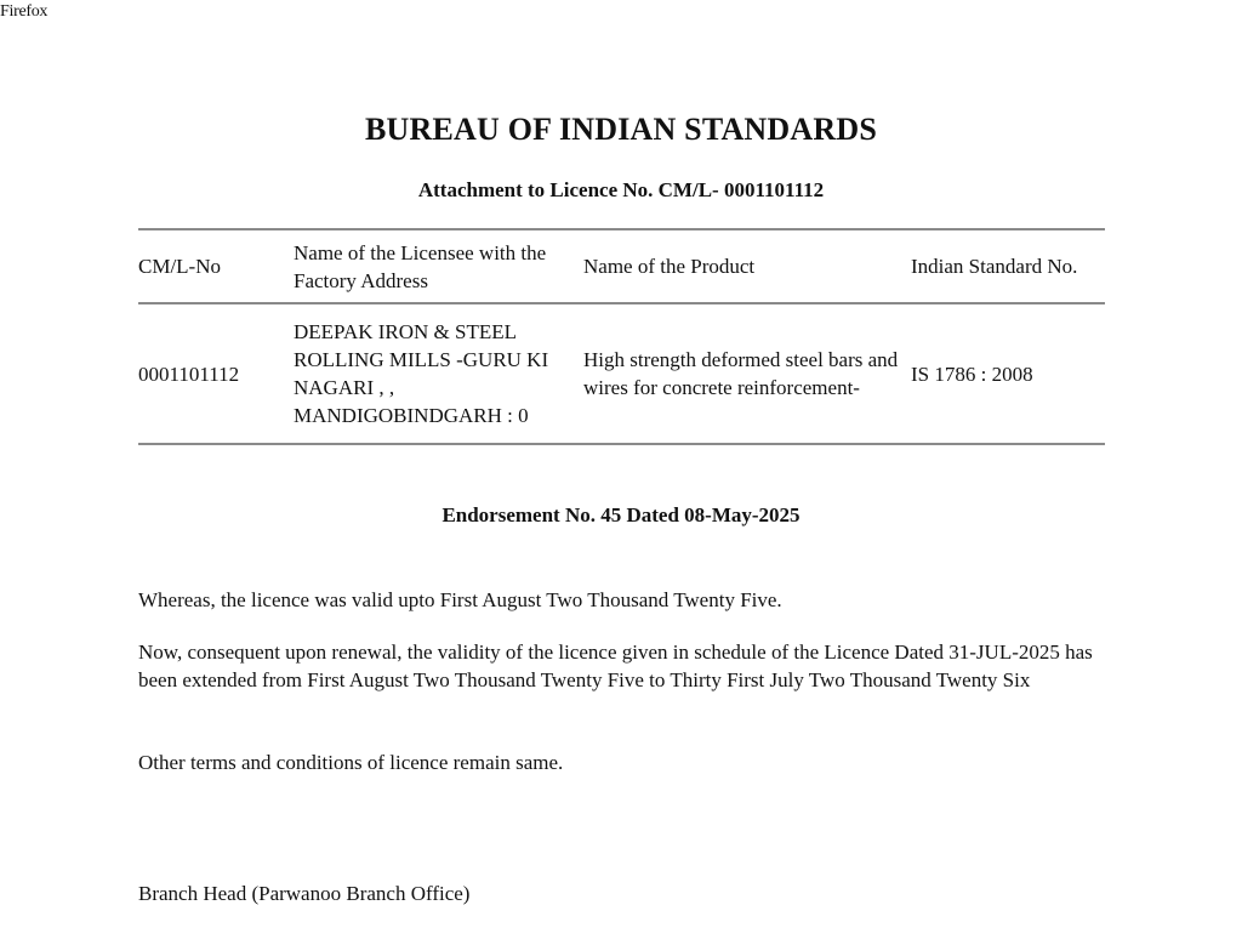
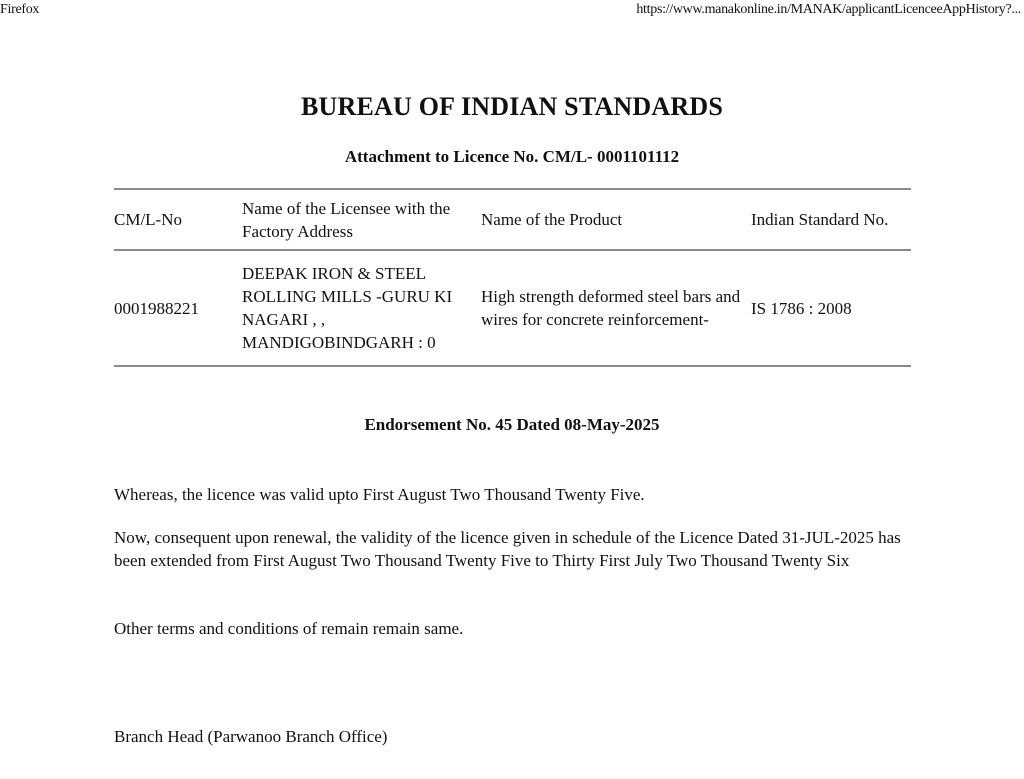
  Firefox
+ https://www.manakonline.in/MANAK/applicantLicenceeAppHistory?...
  BUREAU OF INDIAN STANDARDS
  Attachment to Licence No. CM/L- 0001101112
  CM/L-No	Name of the Licensee with the Factory Address	Name of the Product	Indian Standard No.
- 0001101112	DEEPAK IRON & STEEL ROLLING MILLS -GURU KI NAGARI , , MANDIGOBINDGARH : 0	High strength deformed steel bars and wires for concrete reinforcement-	IS 1786 : 2008
+ 0001988221	DEEPAK IRON & STEEL ROLLING MILLS -GURU KI NAGARI , , MANDIGOBINDGARH : 0	High strength deformed steel bars and wires for concrete reinforcement-	IS 1786 : 2008
  Endorsement No. 45 Dated 08-May-2025
  Whereas, the licence was valid upto First August Two Thousand Twenty Five.
  Now, consequent upon renewal, the validity of the licence given in schedule of the Licence Dated 31-JUL-2025 has been extended from First August Two Thousand Twenty Five to Thirty First July Two Thousand Twenty Six
- Other terms and conditions of licence remain same.
+ Other terms and conditions of remain remain same.
  Branch Head (Parwanoo Branch Office)
